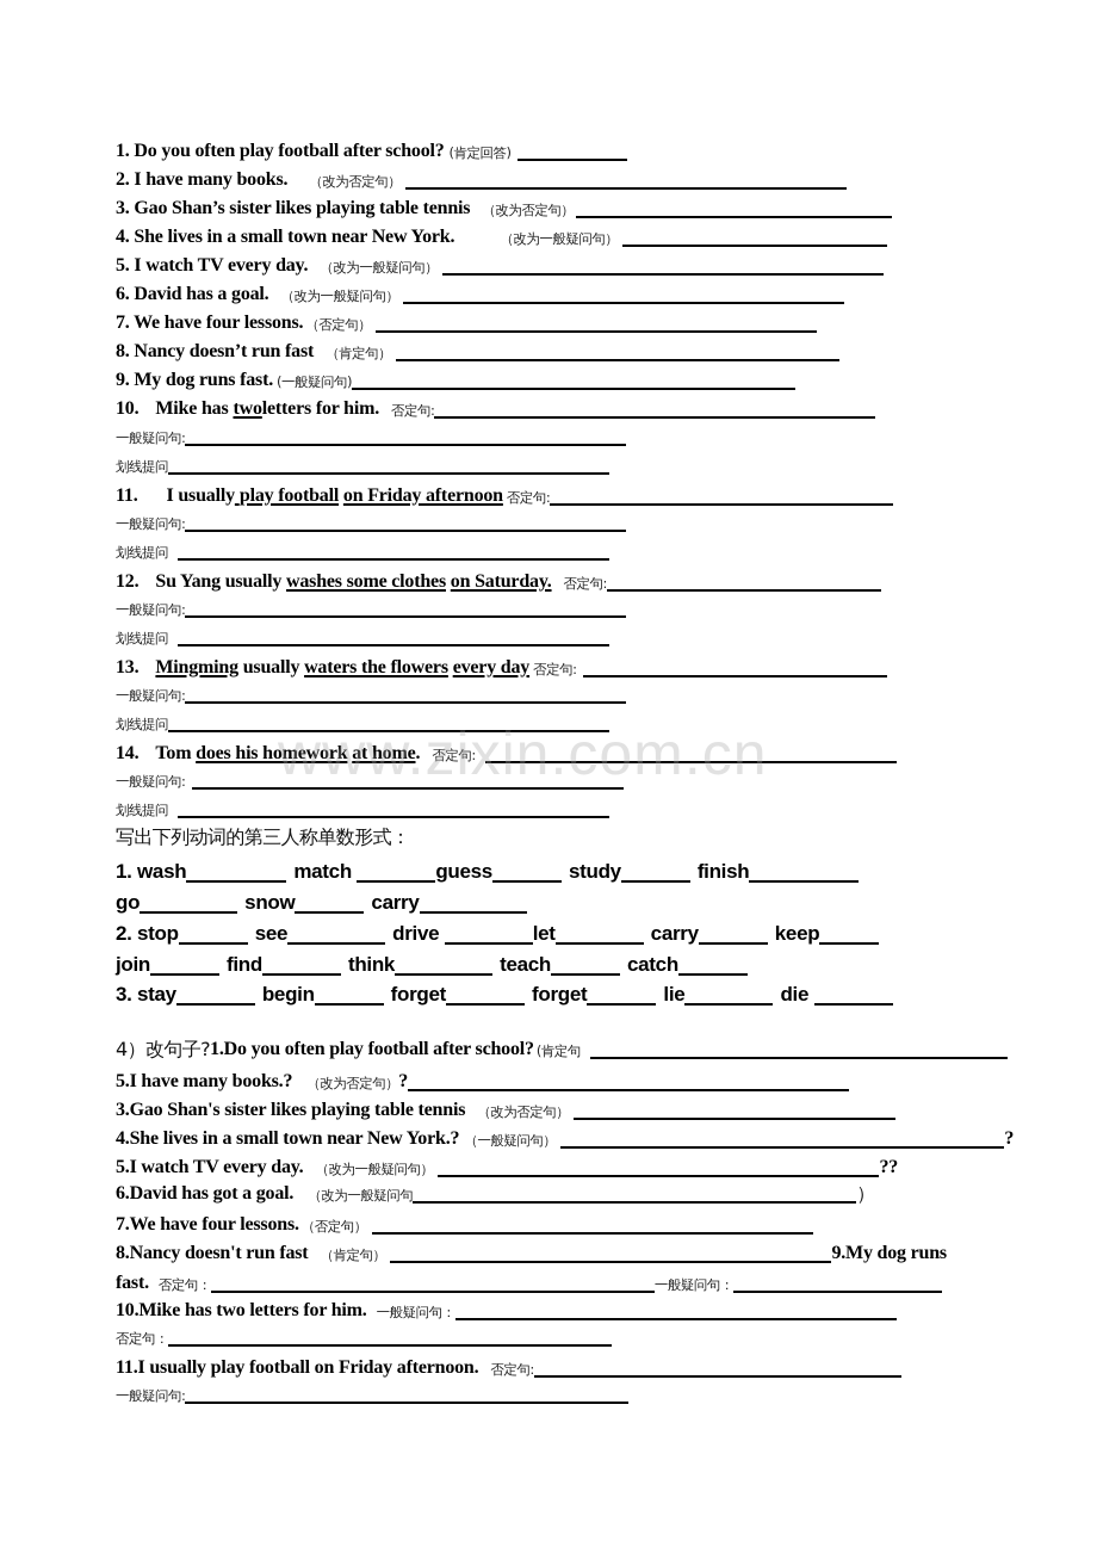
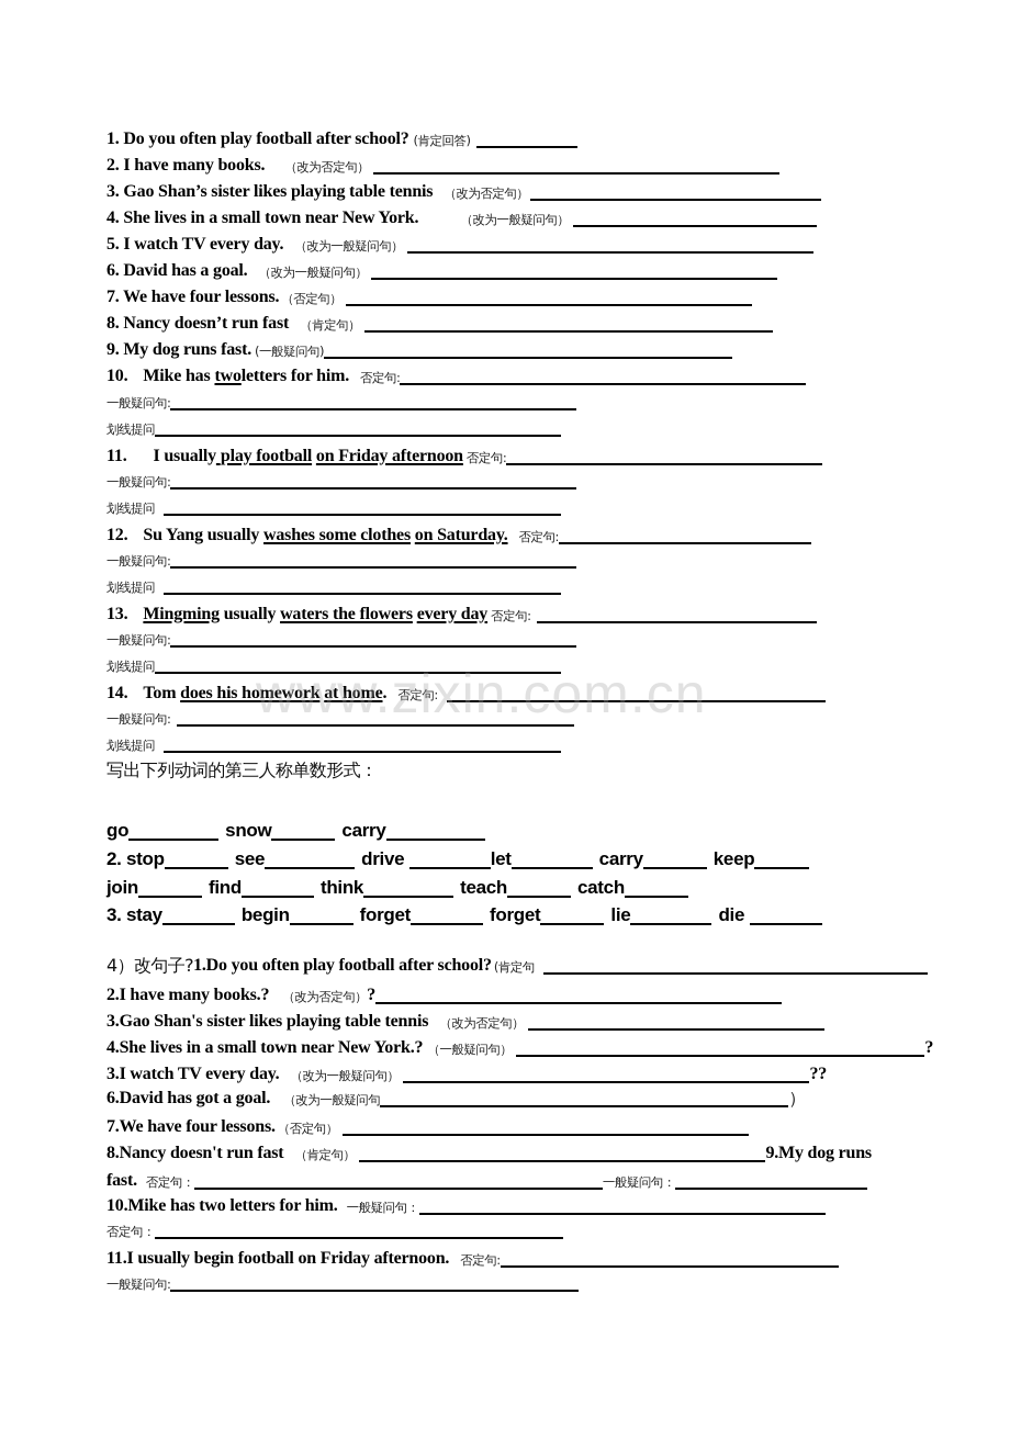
  1. Do you often play football after school?
  (肯定回答)
  2. I have many books.
  （改为否定句）
  3. Gao Shan’s sister likes playing table tennis
  （改为否定句）
  4. She lives in a small town near New York.
  （改为一般疑问句）
  5. I watch TV every day.
  （改为一般疑问句）
  6. David has a goal.
  （改为一般疑问句）
  7. We have four lessons.
  （否定句）
  8. Nancy doesn’t run fast
  （肯定句）
  9. My dog runs fast.
  (一般疑问句)
  10.
  Mike has
  two
  letters for him.
  否定句:
  一般疑问句:
  划线提问
  11.
  I usually
  play football
  on Friday afternoon
  否定句:
  一般疑问句:
  划线提问
  12.
  Su Yang usually
  washes some clothes
  on Saturday.
  否定句:
  一般疑问句:
  划线提问
  13.
  Mingming
  usually
  waters the flowers
  every day
  否定句:
  一般疑问句:
  划线提问
  14.
  Tom
  does his homework
  at home
  .
  否定句:
  一般疑问句:
  划线提问
  写出下列动词的第三人称单数形式：
- 1. wash
- match
- guess
- study
- finish
  go
  snow
  carry
  2. stop
  see
  drive
  let
  carry
  keep
  join
  find
  think
  teach
  catch
  3. stay
  begin
  forget
  forget
  lie
  die
  4）改句子?
  1.Do you often play football after school?
  (肯定句
- 5.I have many books.?
+ 2.I have many books.?
  （改为否定句）
  ?
  3.Gao Shan's sister likes playing table tennis
  （改为否定句）
  4.She lives in a small town near New York.?
  （一般疑问句）
  ?
- 5.I watch TV every day.
+ 3.I watch TV every day.
  （改为一般疑问句）
  ??
  6.David has got a goal.
  （改为一般疑问句
  ）
  7.We have four lessons.
  （否定句）
  8.Nancy doesn't run fast
  （肯定句）
  9.My dog runs
  fast.
  否定句：
  一般疑问句：
  10.Mike has two letters for him.
  一般疑问句：
  否定句：
- 11.I usually play football on Friday afternoon.
+ 11.I usually begin football on Friday afternoon.
  否定句:
  一般疑问句:
  www.zixin.com.cn
